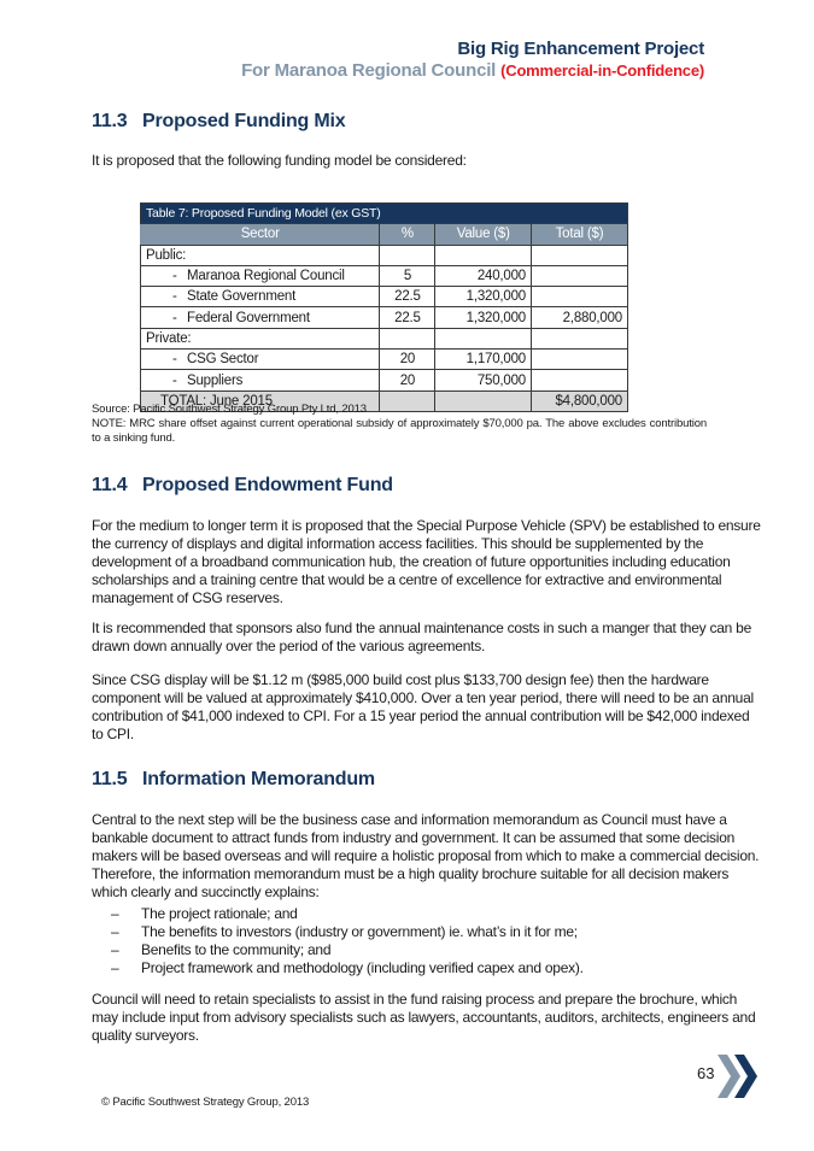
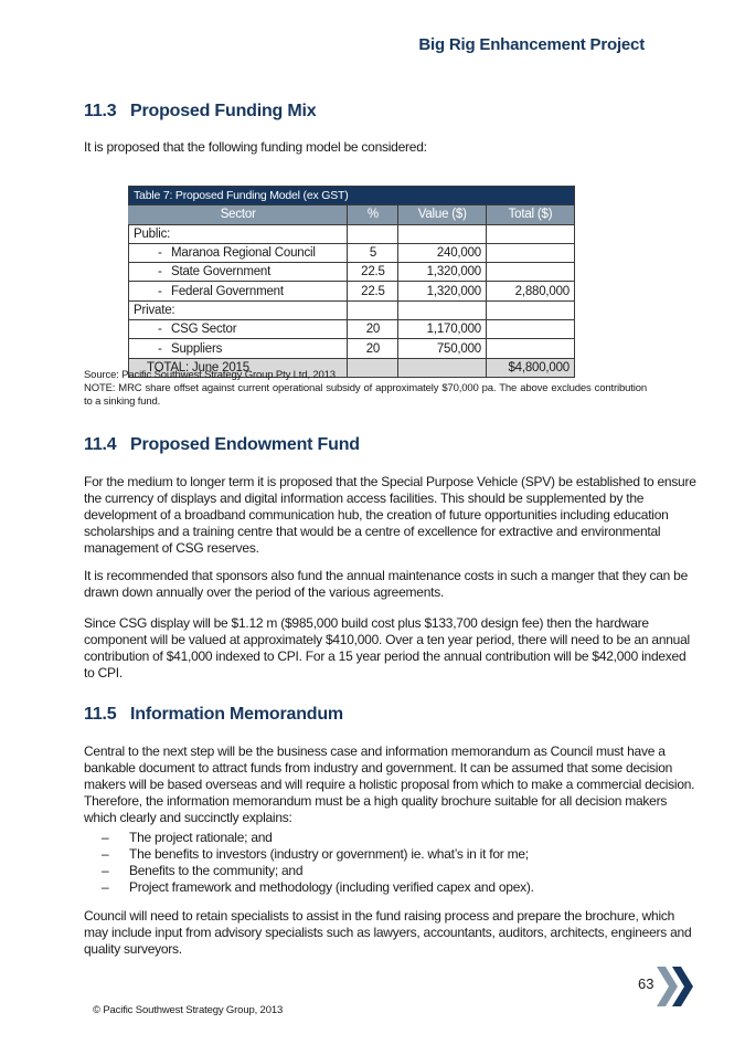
  Big Rig Enhancement Project
- For Maranoa Regional Council (Commercial-in-Confidence)
  11.3 Proposed Funding Mix
  It is proposed that the following funding model be considered:
  Table 7: Proposed Funding Model (ex GST)
  Sector	%	Value ($)	Total ($)
  Public:
  - Maranoa Regional Council	5	240,000
  - State Government	22.5	1,320,000
  - Federal Government	22.5	1,320,000	2,880,000
  Private:
  - CSG Sector	20	1,170,000
  - Suppliers	20	750,000
  TOTAL: June 2015			$4,800,000
  Source: Pacific Southwest Strategy Group Pty Ltd, 2013
  NOTE: MRC share offset against current operational subsidy of approximately $70,000 pa. The above excludes contribution to a sinking fund.
  11.4 Proposed Endowment Fund
  For the medium to longer term it is proposed that the Special Purpose Vehicle (SPV) be established to ensure the currency of displays and digital information access facilities. This should be supplemented by the development of a broadband communication hub, the creation of future opportunities including education scholarships and a training centre that would be a centre of excellence for extractive and environmental management of CSG reserves.
  It is recommended that sponsors also fund the annual maintenance costs in such a manger that they can be drawn down annually over the period of the various agreements.
  Since CSG display will be $1.12 m ($985,000 build cost plus $133,700 design fee) then the hardware component will be valued at approximately $410,000. Over a ten year period, there will need to be an annual contribution of $41,000 indexed to CPI. For a 15 year period the annual contribution will be $42,000 indexed to CPI.
  11.5 Information Memorandum
  Central to the next step will be the business case and information memorandum as Council must have a bankable document to attract funds from industry and government. It can be assumed that some decision makers will be based overseas and will require a holistic proposal from which to make a commercial decision. Therefore, the information memorandum must be a high quality brochure suitable for all decision makers which clearly and succinctly explains:
  –
  The project rationale; and
  –
  The benefits to investors (industry or government) ie. what’s in it for me;
  –
  Benefits to the community; and
  –
  Project framework and methodology (including verified capex and opex).
  Council will need to retain specialists to assist in the fund raising process and prepare the brochure, which may include input from advisory specialists such as lawyers, accountants, auditors, architects, engineers and quality surveyors.
  63
  © Pacific Southwest Strategy Group, 2013
